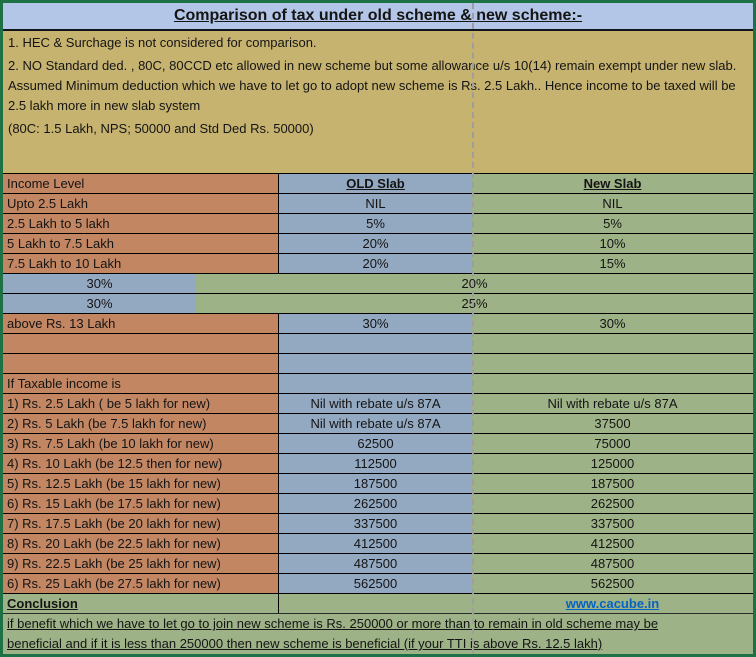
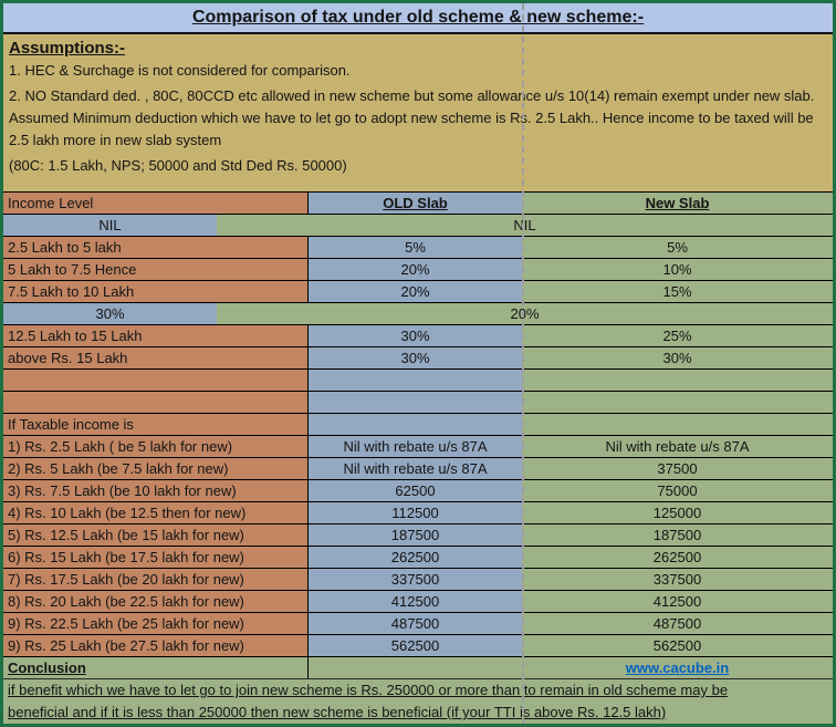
  Comparison of tax under old scheme & new scheme:-
+ Assumptions:-
  1. HEC & Surchage is not considered for comparison.
  2. NO Standard ded. , 80C, 80CCD etc allowed in new scheme but some allowance u/s 10(14) remain exempt under new slab. Assumed Minimum deduction which we have to let go to adopt new scheme is Rs. 2.5 Lakh.. Hence income to be taxed will be 2.5 lakh more in new slab system
  (80C: 1.5 Lakh, NPS; 50000 and Std Ded Rs. 50000)
  Income Level
  OLD Slab
  New Slab
- Upto 2.5 Lakh
  NIL
  NIL
  2.5 Lakh to 5 lakh
  5%
  5%
- 5 Lakh to 7.5 Lakh
+ 5 Lakh to 7.5 Hence
  20%
  10%
  7.5 Lakh to 10 Lakh
  20%
  15%
  30%
  20%
+ 12.5 Lakh to 15 Lakh
  30%
  25%
- above Rs. 13 Lakh
+ above Rs. 15 Lakh
  30%
  30%
  If Taxable income is
  1) Rs. 2.5 Lakh ( be 5 lakh for new)
  Nil with rebate u/s 87A
  Nil with rebate u/s 87A
  2) Rs. 5 Lakh (be 7.5 lakh for new)
  Nil with rebate u/s 87A
  37500
  3) Rs. 7.5 Lakh (be 10 lakh for new)
  62500
  75000
  4) Rs. 10 Lakh (be 12.5 then for new)
  112500
  125000
  5) Rs. 12.5 Lakh (be 15 lakh for new)
  187500
  187500
  6) Rs. 15 Lakh (be 17.5 lakh for new)
  262500
  262500
  7) Rs. 17.5 Lakh (be 20 lakh for new)
  337500
  337500
  8) Rs. 20 Lakh (be 22.5 lakh for new)
  412500
  412500
  9) Rs. 22.5 Lakh (be 25 lakh for new)
  487500
  487500
- 6) Rs. 25 Lakh (be 27.5 lakh for new)
+ 9) Rs. 25 Lakh (be 27.5 lakh for new)
  562500
  562500
  Conclusion
  www.cacube.in
  if benefit which we have to let go to join new scheme is Rs. 250000 or more than to remain in old scheme may be
  beneficial and if it is less than 250000 then new scheme is beneficial (if your TTI is above Rs. 12.5 lakh)
